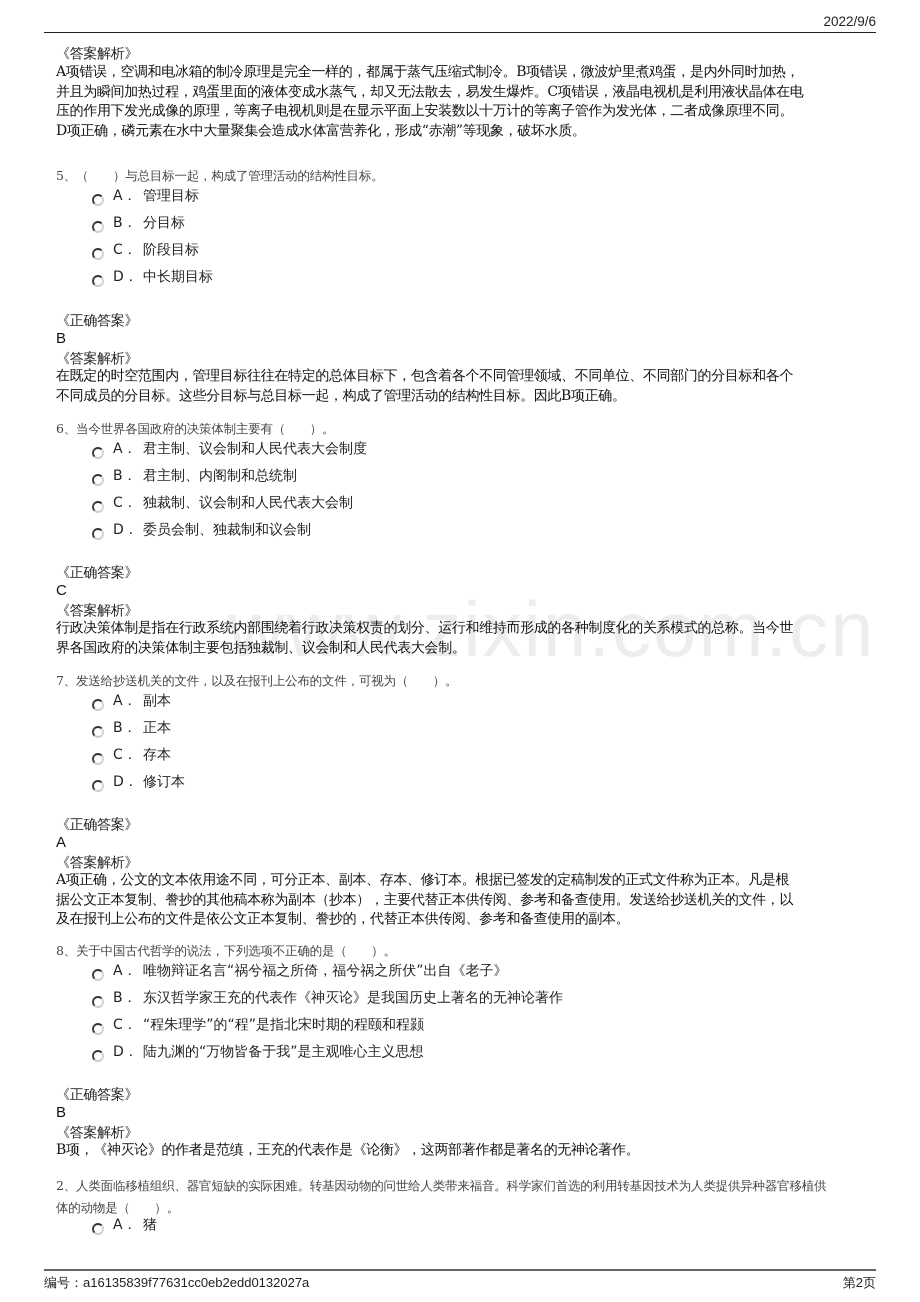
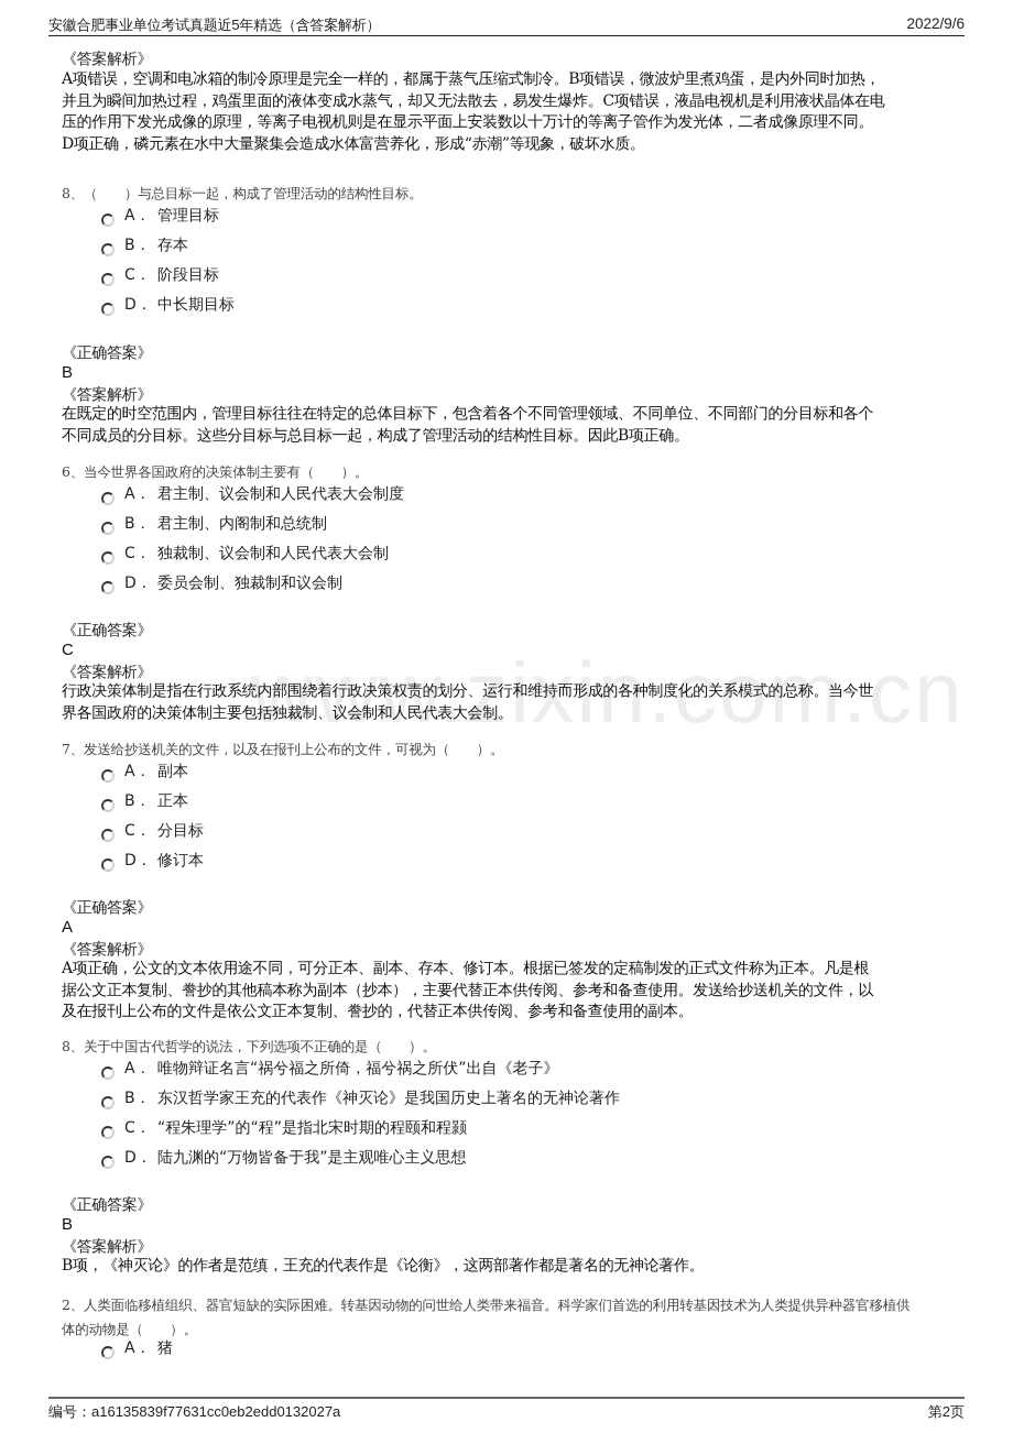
+ 安徽合肥事业单位考试真题近5年精选（含答案解析）
  2022/9/6
  www.zixin.com.cn
  《答案解析》
  A项错误，空调和电冰箱的制冷原理是完全一样的，都属于蒸气压缩式制冷。B项错误，微波炉里煮鸡蛋，是内外同时加热，
  并且为瞬间加热过程，鸡蛋里面的液体变成水蒸气，却又无法散去，易发生爆炸。C项错误，液晶电视机是利用液状晶体在电
  压的作用下发光成像的原理，等离子电视机则是在显示平面上安装数以十万计的等离子管作为发光体，二者成像原理不同。
  D项正确，磷元素在水中大量聚集会造成水体富营养化，形成“赤潮”等现象，破坏水质。
- 5、（ ）与总目标一起，构成了管理活动的结构性目标。
+ 8、（ ）与总目标一起，构成了管理活动的结构性目标。
  A．
  管理目标
  B．
- 分目标
+ 存本
  C．
  阶段目标
  D．
  中长期目标
  《正确答案》
  B
  《答案解析》
  在既定的时空范围内，管理目标往往在特定的总体目标下，包含着各个不同管理领域、不同单位、不同部门的分目标和各个
  不同成员的分目标。这些分目标与总目标一起，构成了管理活动的结构性目标。因此B项正确。
  6、当今世界各国政府的决策体制主要有（ ）。
  A．
  君主制、议会制和人民代表大会制度
  B．
  君主制、内阁制和总统制
  C．
  独裁制、议会制和人民代表大会制
  D．
  委员会制、独裁制和议会制
  《正确答案》
  C
  《答案解析》
  行政决策体制是指在行政系统内部围绕着行政决策权责的划分、运行和维持而形成的各种制度化的关系模式的总称。当今世
  界各国政府的决策体制主要包括独裁制、议会制和人民代表大会制。
  7、发送给抄送机关的文件，以及在报刊上公布的文件，可视为（ ）。
  A．
  副本
  B．
  正本
  C．
- 存本
+ 分目标
  D．
  修订本
  《正确答案》
  A
  《答案解析》
  A项正确，公文的文本依用途不同，可分正本、副本、存本、修订本。根据已签发的定稿制发的正式文件称为正本。凡是根
  据公文正本复制、誊抄的其他稿本称为副本（抄本），主要代替正本供传阅、参考和备查使用。发送给抄送机关的文件，以
  及在报刊上公布的文件是依公文正本复制、誊抄的，代替正本供传阅、参考和备查使用的副本。
  8、关于中国古代哲学的说法，下列选项不正确的是（ ）。
  A．
  唯物辩证名言“祸兮福之所倚，福兮祸之所伏”出自《老子》
  B．
  东汉哲学家王充的代表作《神灭论》是我国历史上著名的无神论著作
  C．
  “程朱理学”的“程”是指北宋时期的程颐和程颢
  D．
  陆九渊的“万物皆备于我”是主观唯心主义思想
  《正确答案》
  B
  《答案解析》
  B项，《神灭论》的作者是范缜，王充的代表作是《论衡》，这两部著作都是著名的无神论著作。
  2、人类面临移植组织、器官短缺的实际困难。转基因动物的问世给人类带来福音。科学家们首选的利用转基因技术为人类提供异种器官移植供
  体的动物是（ ）。
  A．
  猪
  编号：a16135839f77631cc0eb2edd0132027a
  第2页
